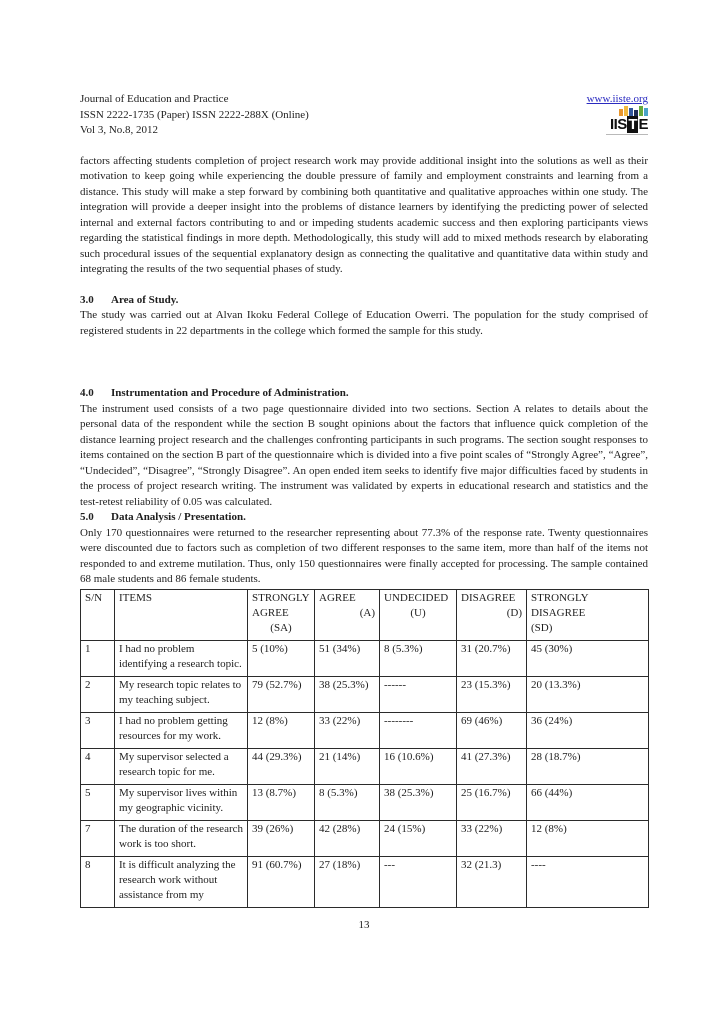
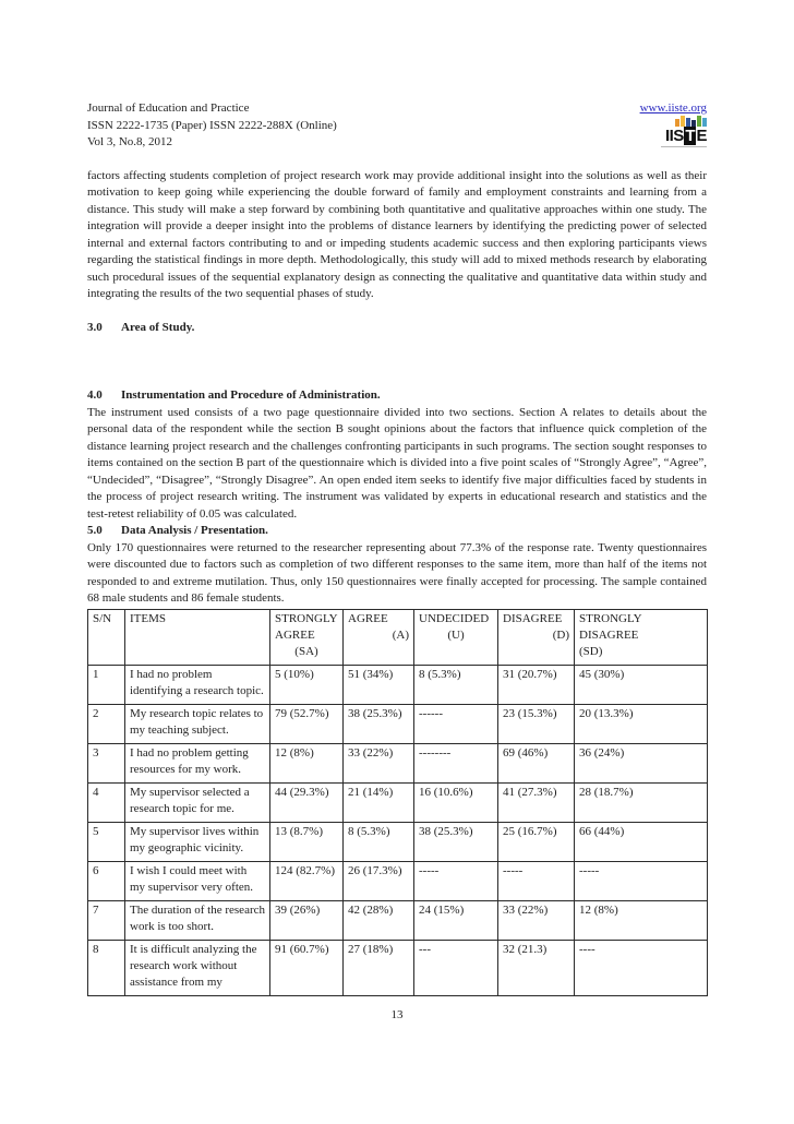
  Journal of Education and Practice
  www.iiste.org
  ISSN 2222-1735 (Paper) ISSN 2222-288X (Online)
  Vol 3, No.8, 2012
  IISTE
- factors affecting students completion of project research work may provide additional insight into the solutions as well as their motivation to keep going while experiencing the double pressure of family and employment constraints and learning from a distance. This study will make a step forward by combining both quantitative and qualitative approaches within one study. The integration will provide a deeper insight into the problems of distance learners by identifying the predicting power of selected internal and external factors contributing to and or impeding students academic success and then exploring participants views regarding the statistical findings in more depth. Methodologically, this study will add to mixed methods research by elaborating such procedural issues of the sequential explanatory design as connecting the qualitative and quantitative data within study and integrating the results of the two sequential phases of study.
+ factors affecting students completion of project research work may provide additional insight into the solutions as well as their motivation to keep going while experiencing the double forward of family and employment constraints and learning from a distance. This study will make a step forward by combining both quantitative and qualitative approaches within one study. The integration will provide a deeper insight into the problems of distance learners by identifying the predicting power of selected internal and external factors contributing to and or impeding students academic success and then exploring participants views regarding the statistical findings in more depth. Methodologically, this study will add to mixed methods research by elaborating such procedural issues of the sequential explanatory design as connecting the qualitative and quantitative data within study and integrating the results of the two sequential phases of study.
  3.0 Area of Study.
- The study was carried out at Alvan Ikoku Federal College of Education Owerri. The population for the study comprised of registered students in 22 departments in the college which formed the sample for this study.
  4.0 Instrumentation and Procedure of Administration.
  The instrument used consists of a two page questionnaire divided into two sections. Section A relates to details about the personal data of the respondent while the section B sought opinions about the factors that influence quick completion of the distance learning project research and the challenges confronting participants in such programs. The section sought responses to items contained on the section B part of the questionnaire which is divided into a five point scales of “Strongly Agree”, “Agree”, “Undecided”, “Disagree”, “Strongly Disagree”. An open ended item seeks to identify five major difficulties faced by students in the process of project research writing. The instrument was validated by experts in educational research and statistics and the test-retest reliability of 0.05 was calculated.
  5.0 Data Analysis / Presentation.
  Only 170 questionnaires were returned to the researcher representing about 77.3% of the response rate. Twenty questionnaires were discounted due to factors such as completion of two different responses to the same item, more than half of the items not responded to and extreme mutilation. Thus, only 150 questionnaires were finally accepted for processing. The sample contained 68 male students and 86 female students.
  S/N	ITEMS	STRONGLYAGREE(SA)	AGREE(A)	UNDECIDED(U)	DISAGREE(D)	STRONGLYDISAGREE(SD)
  1	I had no problem identifying a research topic.	5 (10%)	51 (34%)	8 (5.3%)	31 (20.7%)	45 (30%)
  2	My research topic relates to my teaching subject.	79 (52.7%)	38 (25.3%)	------	23 (15.3%)	20 (13.3%)
  3	I had no problem getting resources for my work.	12 (8%)	33 (22%)	--------	69 (46%)	36 (24%)
  4	My supervisor selected a research topic for me.	44 (29.3%)	21 (14%)	16 (10.6%)	41 (27.3%)	28 (18.7%)
  5	My supervisor lives within my geographic vicinity.	13 (8.7%)	8 (5.3%)	38 (25.3%)	25 (16.7%)	66 (44%)
+ 6	I wish I could meet with my supervisor very often.	124 (82.7%)	26 (17.3%)	-----	-----	-----
  7	The duration of the research work is too short.	39 (26%)	42 (28%)	24 (15%)	33 (22%)	12 (8%)
  8	It is difficult analyzing the research work without assistance from my	91 (60.7%)	27 (18%)	---	32 (21.3)	----
  13
